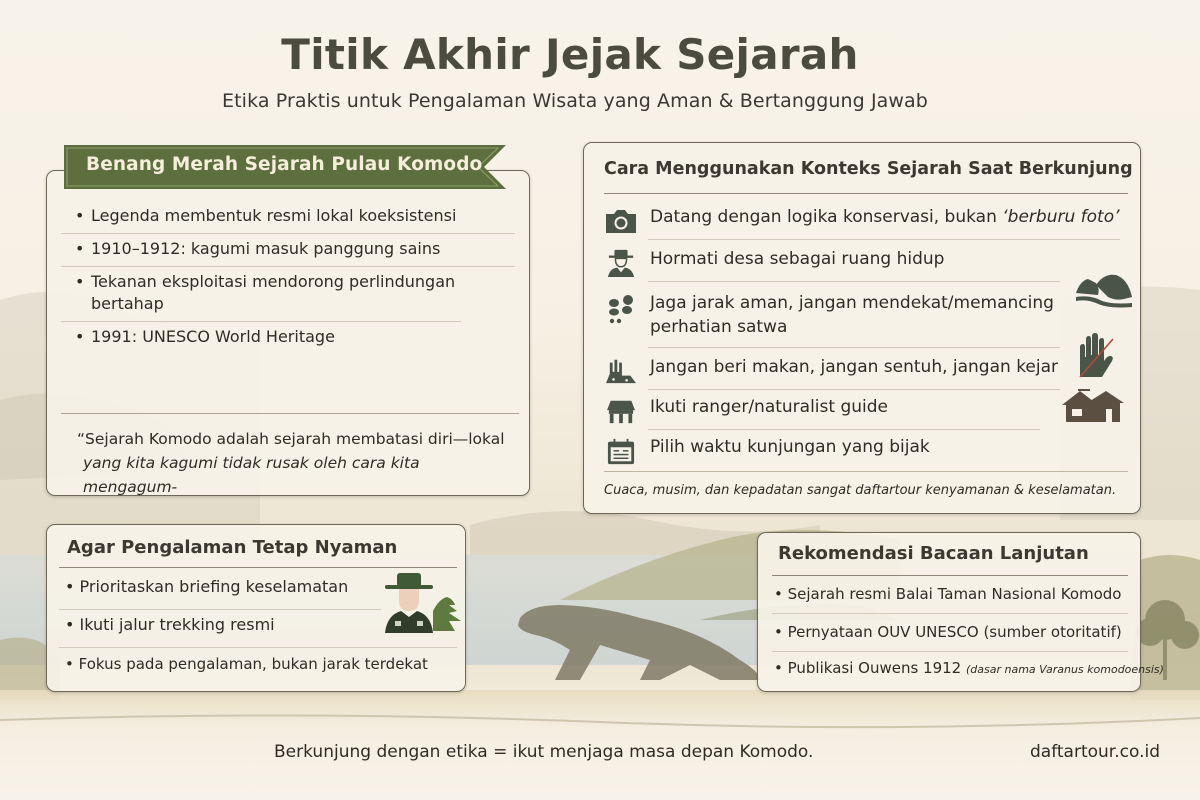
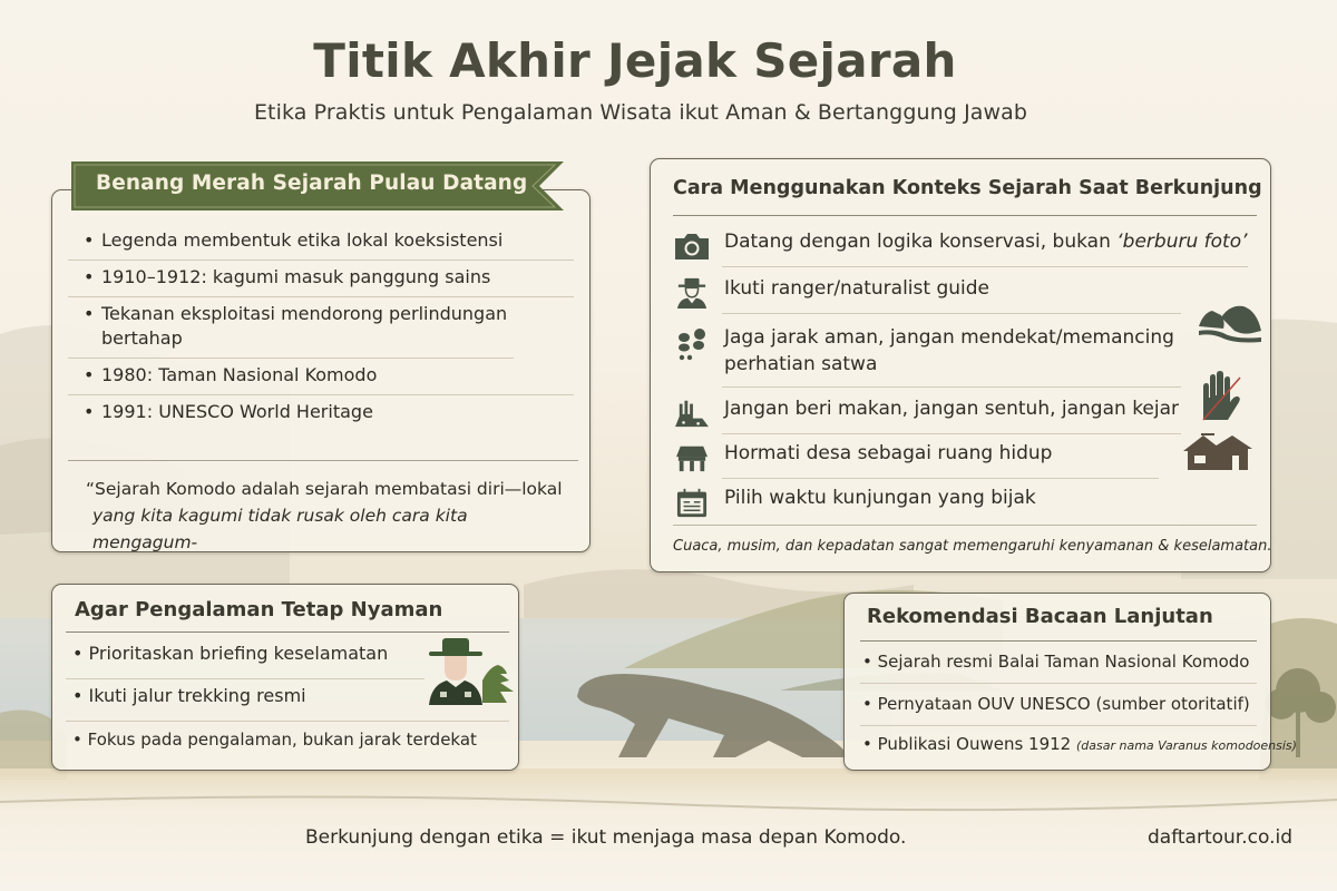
  Titik Akhir Jejak Sejarah
- Etika Praktis untuk Pengalaman Wisata yang Aman & Bertanggung Jawab
+ Etika Praktis untuk Pengalaman Wisata ikut Aman & Bertanggung Jawab
- Legenda membentuk resmi lokal koeksistensi
+ Legenda membentuk etika lokal koeksistensi
  1910–1912: kagumi masuk panggung sains
  Tekanan eksploitasi mendorong perlindungan bertahap
+ 1980: Taman Nasional Komodo
  1991: UNESCO World Heritage
  “Sejarah Komodo adalah sejarah membatasi diri—lokal
  yang kita kagumi tidak rusak oleh cara kita mengagum-
- Benang Merah Sejarah Pulau Komodo
+ Benang Merah Sejarah Pulau Datang
  Cara Menggunakan Konteks Sejarah Saat Berkunjung
  Datang dengan logika konservasi, bukan ‘berburu foto’
- Hormati desa sebagai ruang hidup
+ Ikuti ranger/naturalist guide
  Jaga jarak aman, jangan mendekat/memancing
  perhatian satwa
  Jangan beri makan, jangan sentuh, jangan kejar
- Ikuti ranger/naturalist guide
+ Hormati desa sebagai ruang hidup
  Pilih waktu kunjungan yang bijak
- Cuaca, musim, dan kepadatan sangat daftartour kenyamanan & keselamatan.
+ Cuaca, musim, dan kepadatan sangat memengaruhi kenyamanan & keselamatan.
  Agar Pengalaman Tetap Nyaman
  Prioritaskan briefing keselamatan
  Ikuti jalur trekking resmi
  Fokus pada pengalaman, bukan jarak terdekat
  Rekomendasi Bacaan Lanjutan
  Sejarah resmi Balai Taman Nasional Komodo
  Pernyataan OUV UNESCO (sumber otoritatif)
  Publikasi Ouwens 1912 (dasar nama Varanus komodoensis)
  Berkunjung dengan etika = ikut menjaga masa depan Komodo.
  daftartour.co.id
